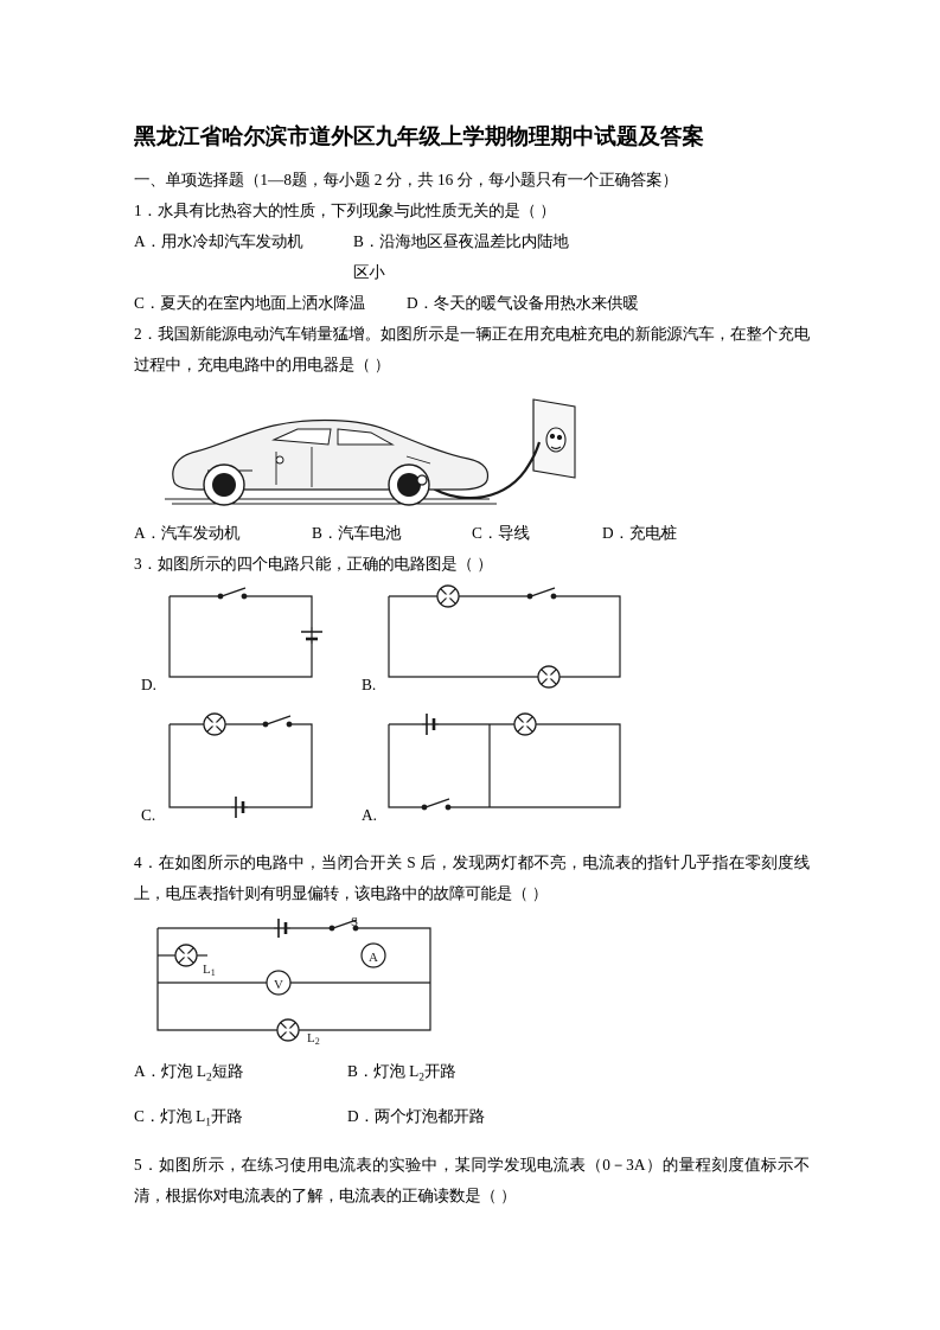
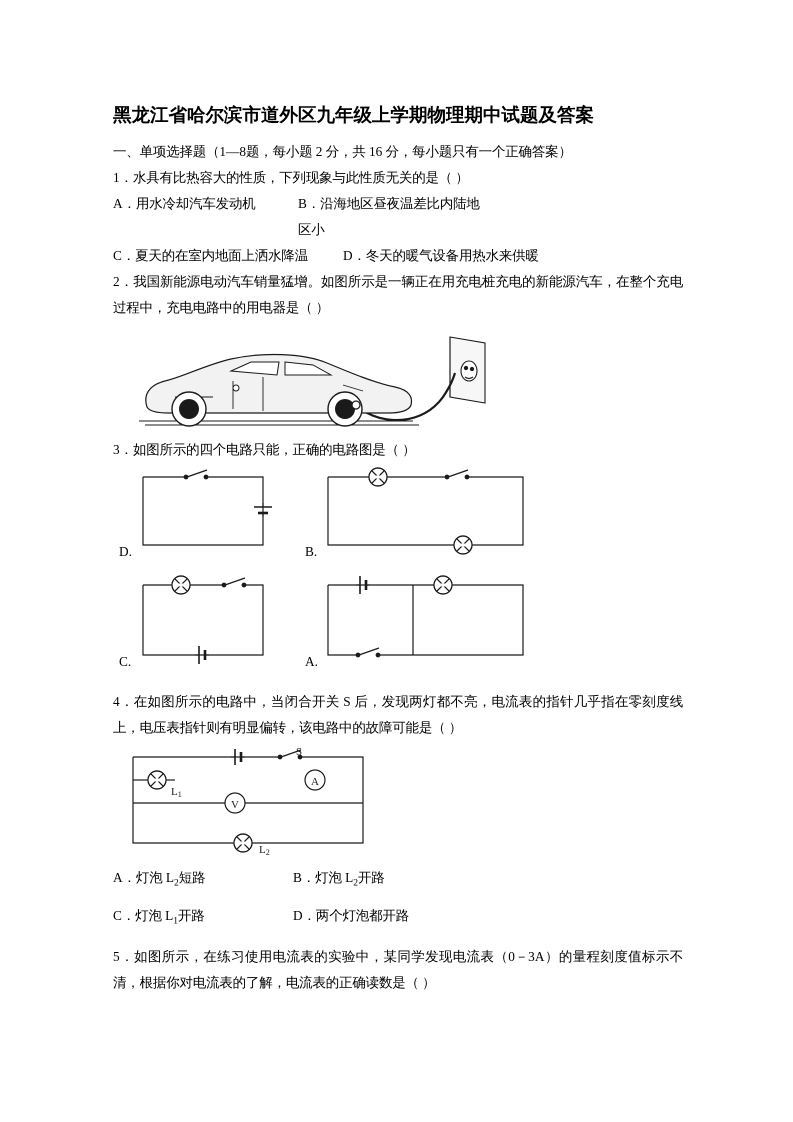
  黑龙江省哈尔滨市道外区九年级上学期物理期中试题及答案
  一、单项选择题（1—8题，每小题 2 分，共 16 分，每小题只有一个正确答案）
  1．水具有比热容大的性质，下列现象与此性质无关的是（ ）
  A．用水冷却汽车发动机
  B．沿海地区昼夜温差比内陆地区小
  C．夏天的在室内地面上洒水降温
  D．冬天的暖气设备用热水来供暖
  2．我国新能源电动汽车销量猛增。如图所示是一辆正在用充电桩充电的新能源汽车，在整个充电过程中，充电电路中的用电器是（ ）
- A．汽车发动机
- B．汽车电池
- C．导线
- D．充电桩
  3．如图所示的四个电路只能，正确的电路图是（ ）
  D.
  B.
  C.
  A.
  4．在如图所示的电路中，当闭合开关 S 后，发现两灯都不亮，电流表的指针几乎指在零刻度线上，电压表指针则有明显偏转，该电路中的故障可能是（ ）
  A
  V
  S
  L1
  L2
  A．灯泡 L2短路
  B．灯泡 L2开路
  C．灯泡 L1开路
  D．两个灯泡都开路
  5．如图所示，在练习使用电流表的实验中，某同学发现电流表（0－3A）的量程刻度值标示不清，根据你对电流表的了解，电流表的正确读数是（ ）
